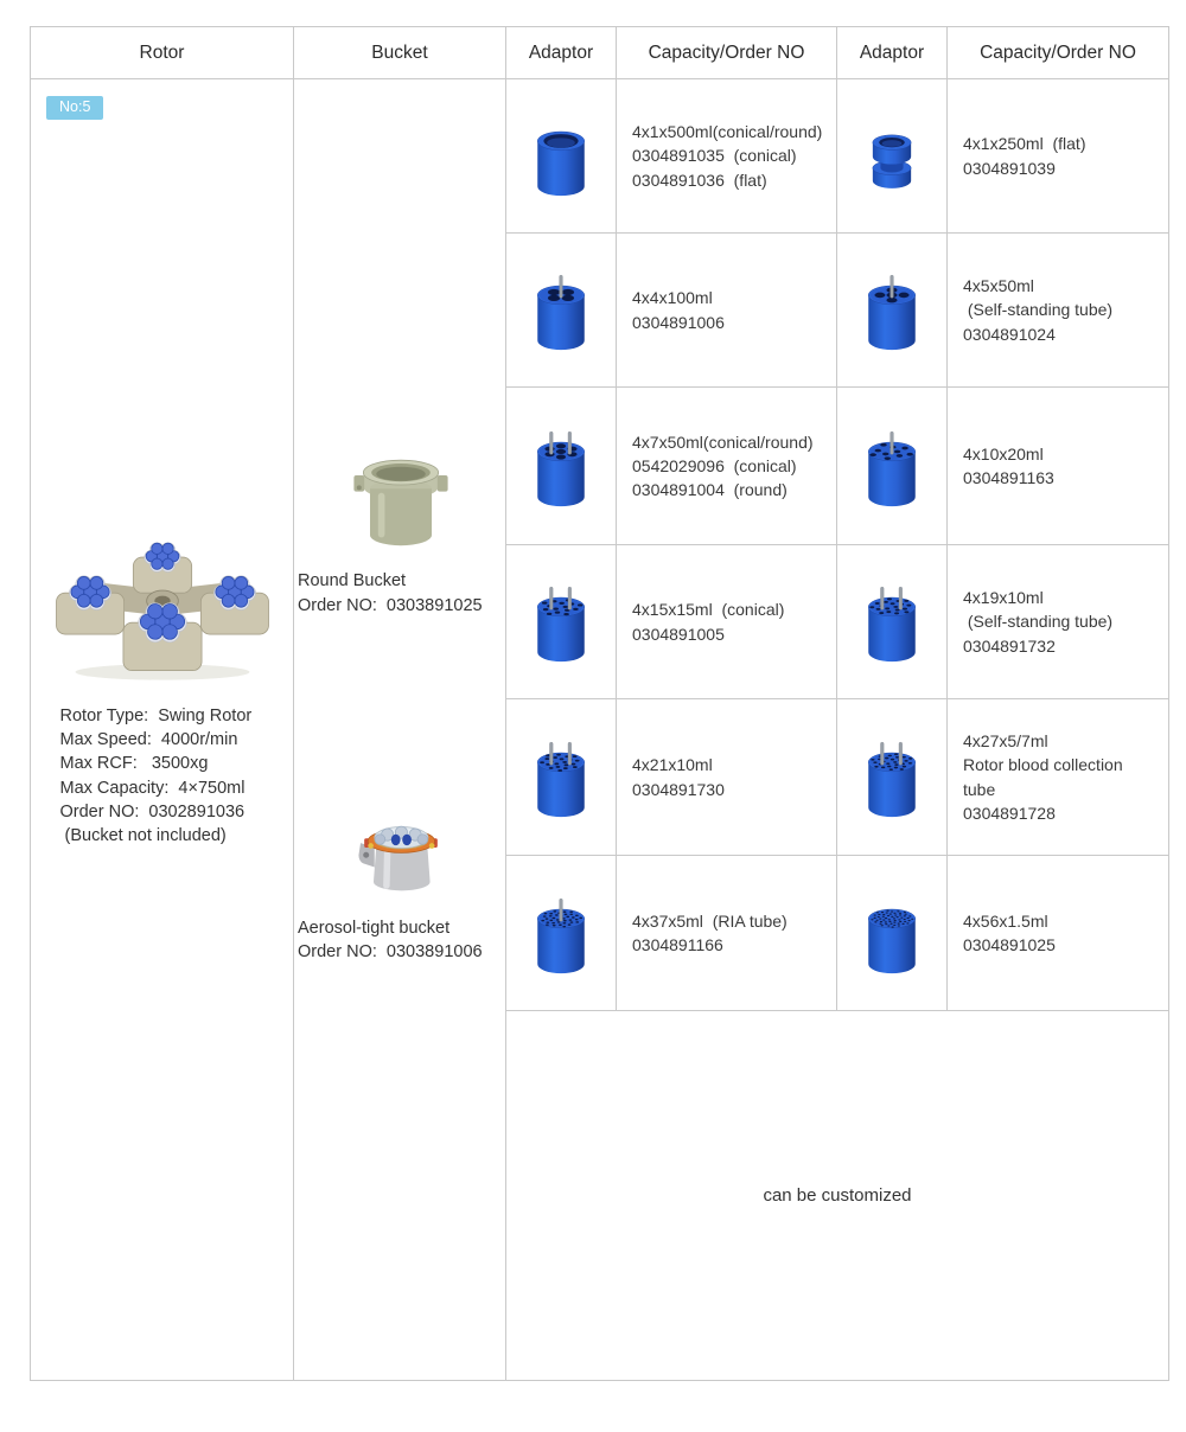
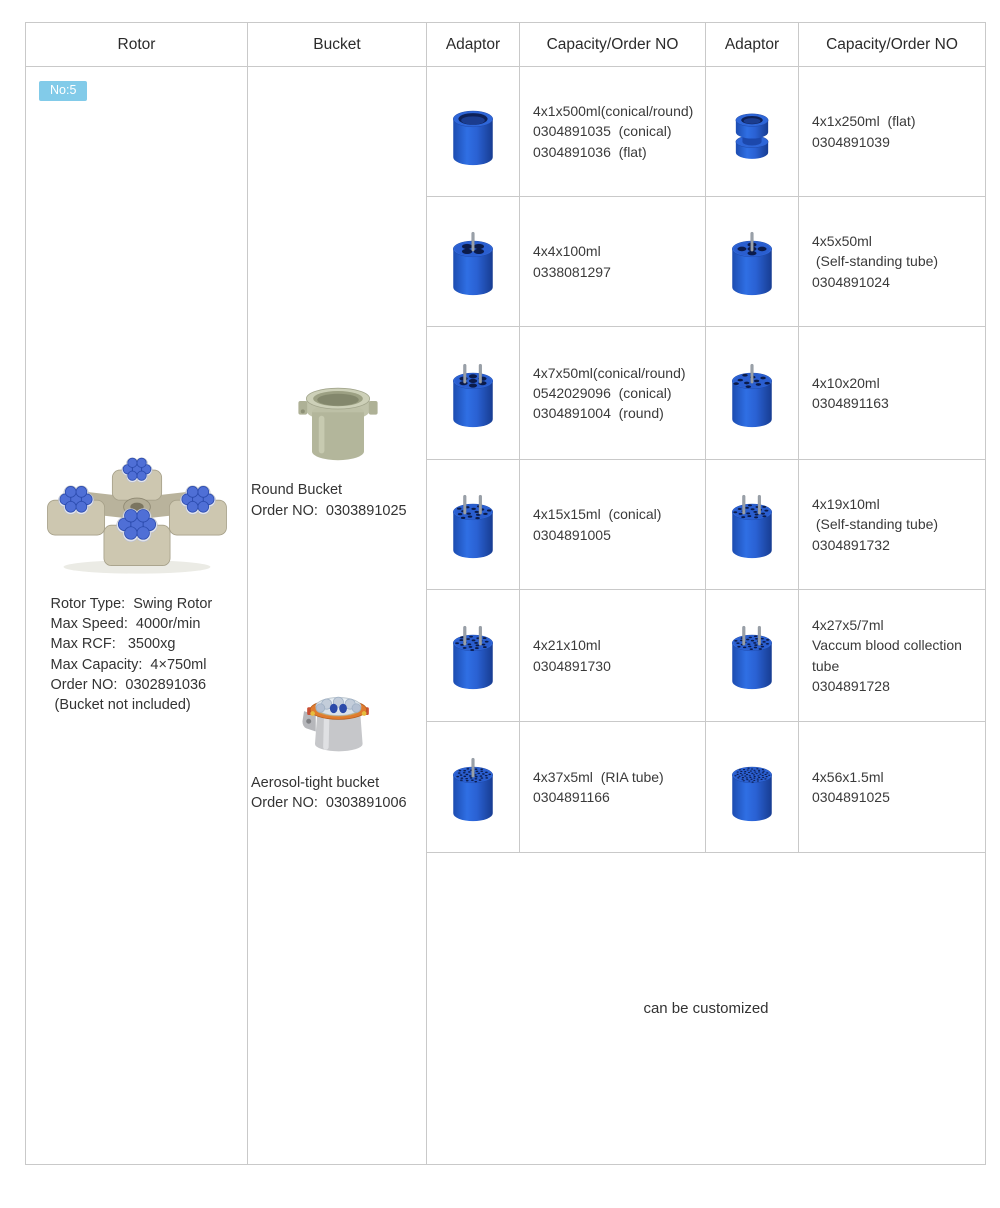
  Rotor	Bucket	Adaptor	Capacity/Order NO	Adaptor	Capacity/Order NO
  No:5 Rotor Type: Swing Rotor Max Speed: 4000r/min Max RCF: 3500xg Max Capacity: 4×750ml Order NO: 0302891036 (Bucket not included)	Round Bucket Order NO: 0303891025 Aerosol-tight bucket Order NO: 0303891006		4x1x500ml(conical/round) 0304891035 (conical) 0304891036 (flat)		4x1x250ml (flat) 0304891039
- 	4x4x100ml 0304891006		4x5x50ml (Self-standing tube) 0304891024
+ 	4x4x100ml 0338081297		4x5x50ml (Self-standing tube) 0304891024
  	4x7x50ml(conical/round) 0542029096 (conical) 0304891004 (round)		4x10x20ml 0304891163
  	4x15x15ml (conical) 0304891005		4x19x10ml (Self-standing tube) 0304891732
- 	4x21x10ml 0304891730		4x27x5/7ml Rotor blood collection tube 0304891728
+ 	4x21x10ml 0304891730		4x27x5/7ml Vaccum blood collection tube 0304891728
  	4x37x5ml (RIA tube) 0304891166		4x56x1.5ml 0304891025
  can be customized
